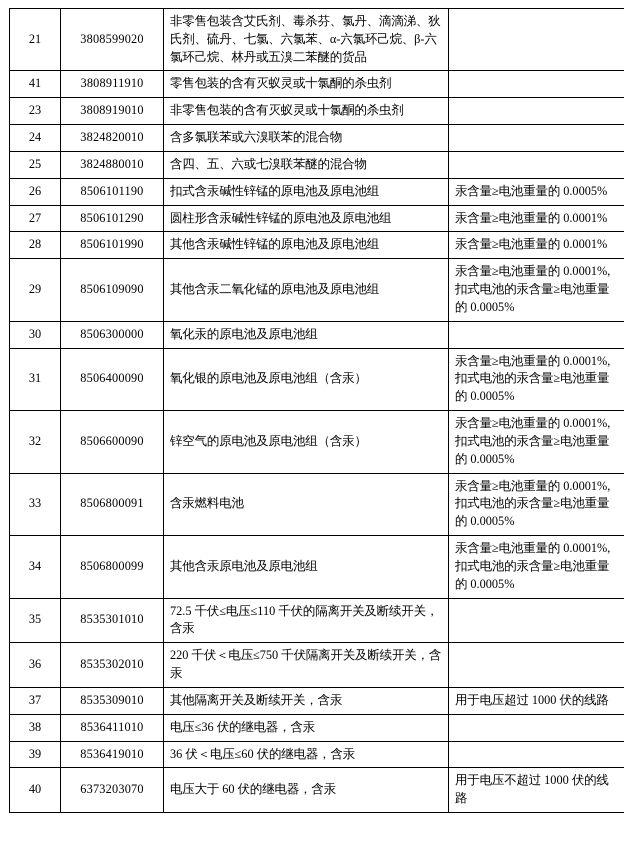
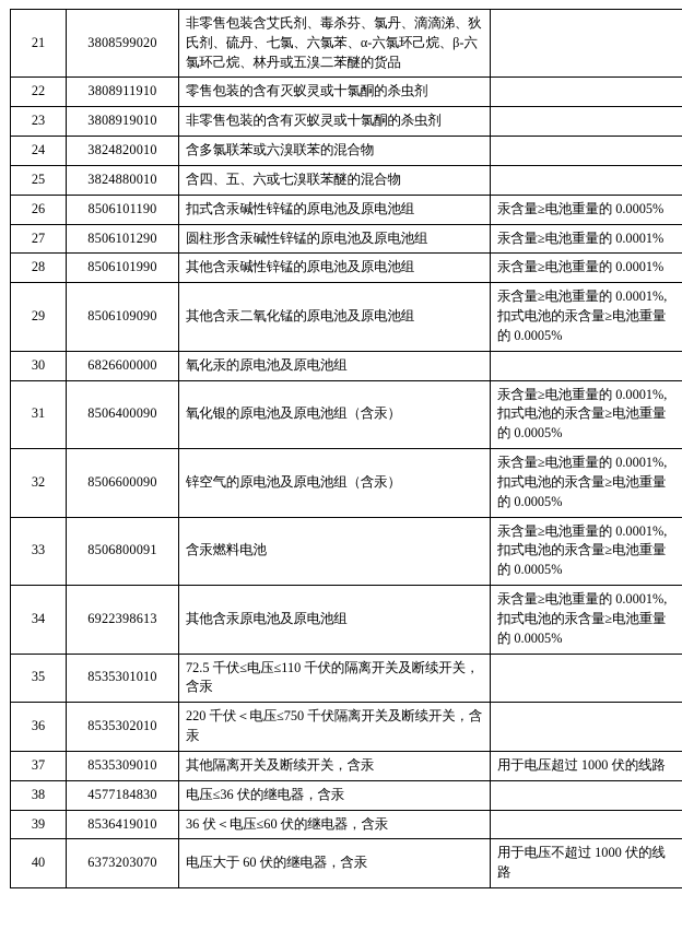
  21	3808599020	非零售包装含艾氏剂、毒杀芬、氯丹、滴滴涕、狄氏剂、硫丹、七氯、六氯苯、α-六氯环己烷、β-六氯环己烷、林丹或五溴二苯醚的货品
- 41	3808911910	零售包装的含有灭蚁灵或十氯酮的杀虫剂
+ 22	3808911910	零售包装的含有灭蚁灵或十氯酮的杀虫剂
  23	3808919010	非零售包装的含有灭蚁灵或十氯酮的杀虫剂
  24	3824820010	含多氯联苯或六溴联苯的混合物
  25	3824880010	含四、五、六或七溴联苯醚的混合物
  26	8506101190	扣式含汞碱性锌锰的原电池及原电池组	汞含量≥电池重量的 0.0005%
  27	8506101290	圆柱形含汞碱性锌锰的原电池及原电池组	汞含量≥电池重量的 0.0001%
  28	8506101990	其他含汞碱性锌锰的原电池及原电池组	汞含量≥电池重量的 0.0001%
  29	8506109090	其他含汞二氧化锰的原电池及原电池组	汞含量≥电池重量的 0.0001%, 扣式电池的汞含量≥电池重量 的 0.0005%
- 30	8506300000	氧化汞的原电池及原电池组
+ 30	6826600000	氧化汞的原电池及原电池组
  31	8506400090	氧化银的原电池及原电池组（含汞）	汞含量≥电池重量的 0.0001%, 扣式电池的汞含量≥电池重量 的 0.0005%
  32	8506600090	锌空气的原电池及原电池组（含汞）	汞含量≥电池重量的 0.0001%, 扣式电池的汞含量≥电池重量 的 0.0005%
  33	8506800091	含汞燃料电池	汞含量≥电池重量的 0.0001%, 扣式电池的汞含量≥电池重量 的 0.0005%
- 34	8506800099	其他含汞原电池及原电池组	汞含量≥电池重量的 0.0001%, 扣式电池的汞含量≥电池重量 的 0.0005%
+ 34	6922398613	其他含汞原电池及原电池组	汞含量≥电池重量的 0.0001%, 扣式电池的汞含量≥电池重量 的 0.0005%
  35	8535301010	72.5 千伏≤电压≤110 千伏的隔离开关及断续开关，含汞
  36	8535302010	220 千伏＜电压≤750 千伏隔离开关及断续开关，含汞
  37	8535309010	其他隔离开关及断续开关，含汞	用于电压超过 1000 伏的线路
- 38	8536411010	电压≤36 伏的继电器，含汞
+ 38	4577184830	电压≤36 伏的继电器，含汞
  39	8536419010	36 伏＜电压≤60 伏的继电器，含汞
  40	6373203070	电压大于 60 伏的继电器，含汞	用于电压不超过 1000 伏的线 路
